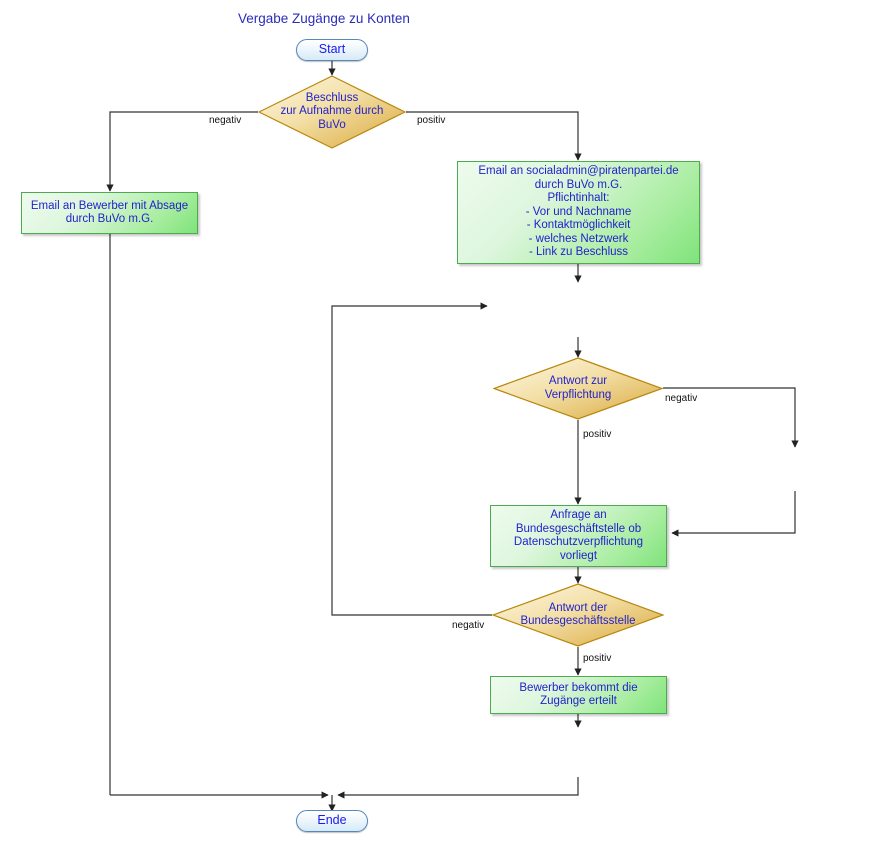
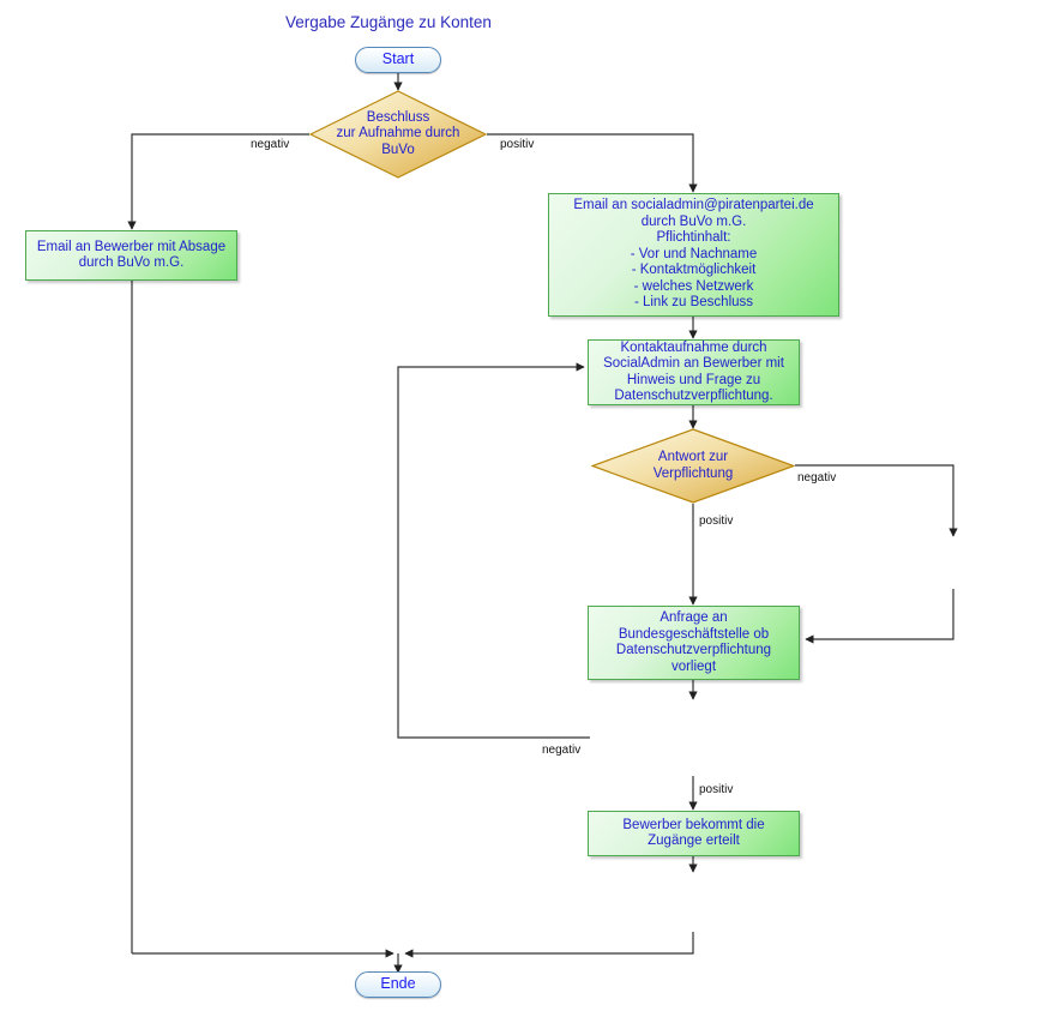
  Vergabe Zugänge zu Konten
  Start
  Beschluss
  zur Aufnahme durch
  BuVo
  negativ
  positiv
  Email an Bewerber mit Absage
  durch BuVo m.G.
  Email an socialadmin@piratenpartei.de
  durch BuVo m.G.
  Pflichtinhalt:
  - Vor und Nachname
  - Kontaktmöglichkeit
  - welches Netzwerk
  - Link zu Beschluss
+ Kontaktaufnahme durch
+ SocialAdmin an Bewerber mit
+ Hinweis und Frage zu
+ Datenschutzverpflichtung.
  Antwort zur
  Verpflichtung
  negativ
  positiv
  Anfrage an
  Bundesgeschäftstelle ob
  Datenschutzverpflichtung
  vorliegt
- Antwort der
- Bundesgeschäftsstelle
  negativ
  positiv
  Bewerber bekommt die
  Zugänge erteilt
  Ende
